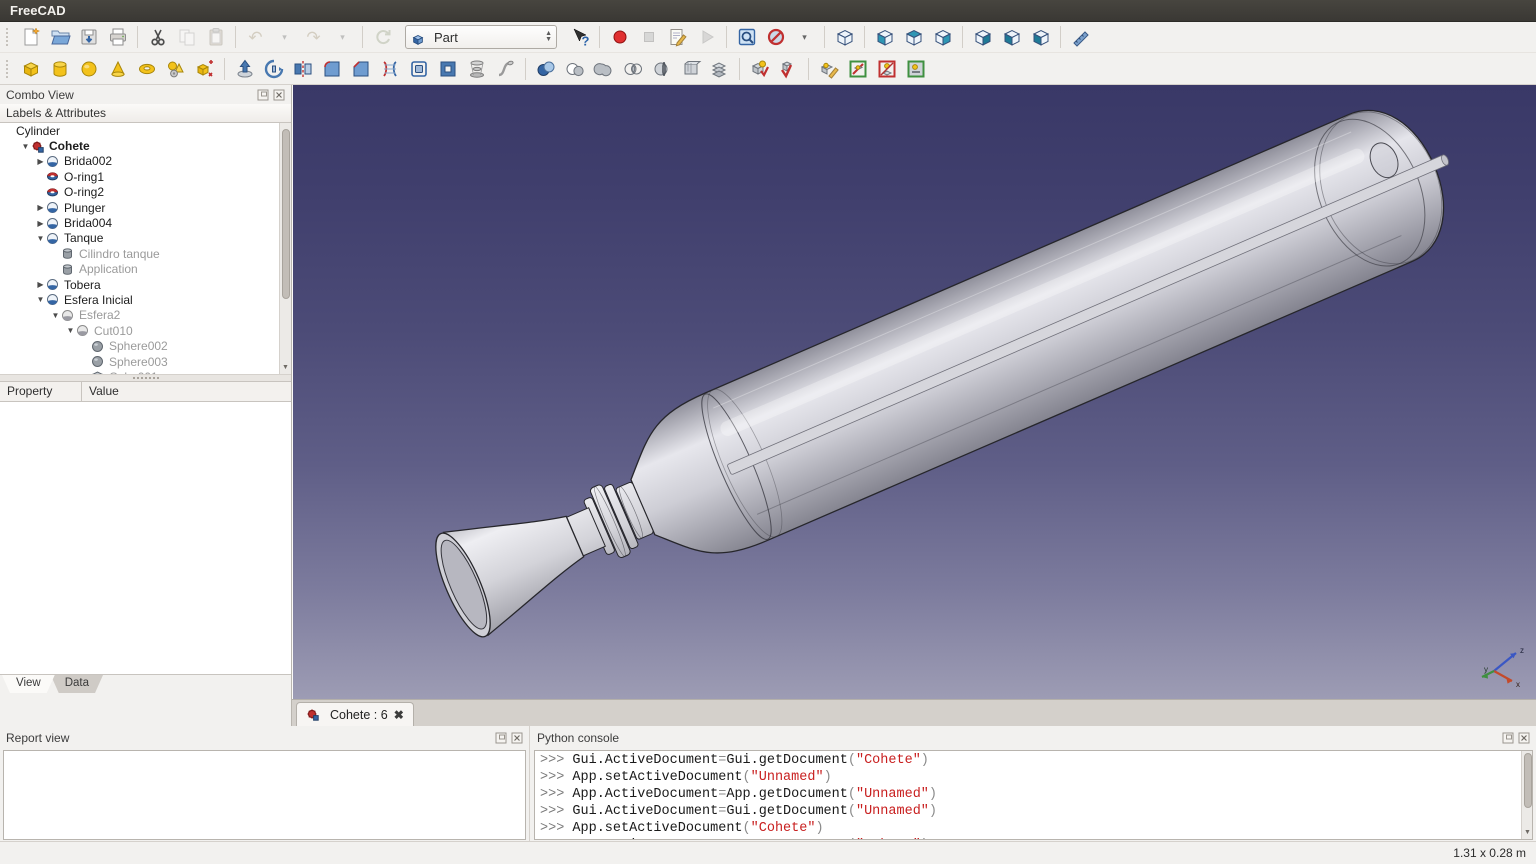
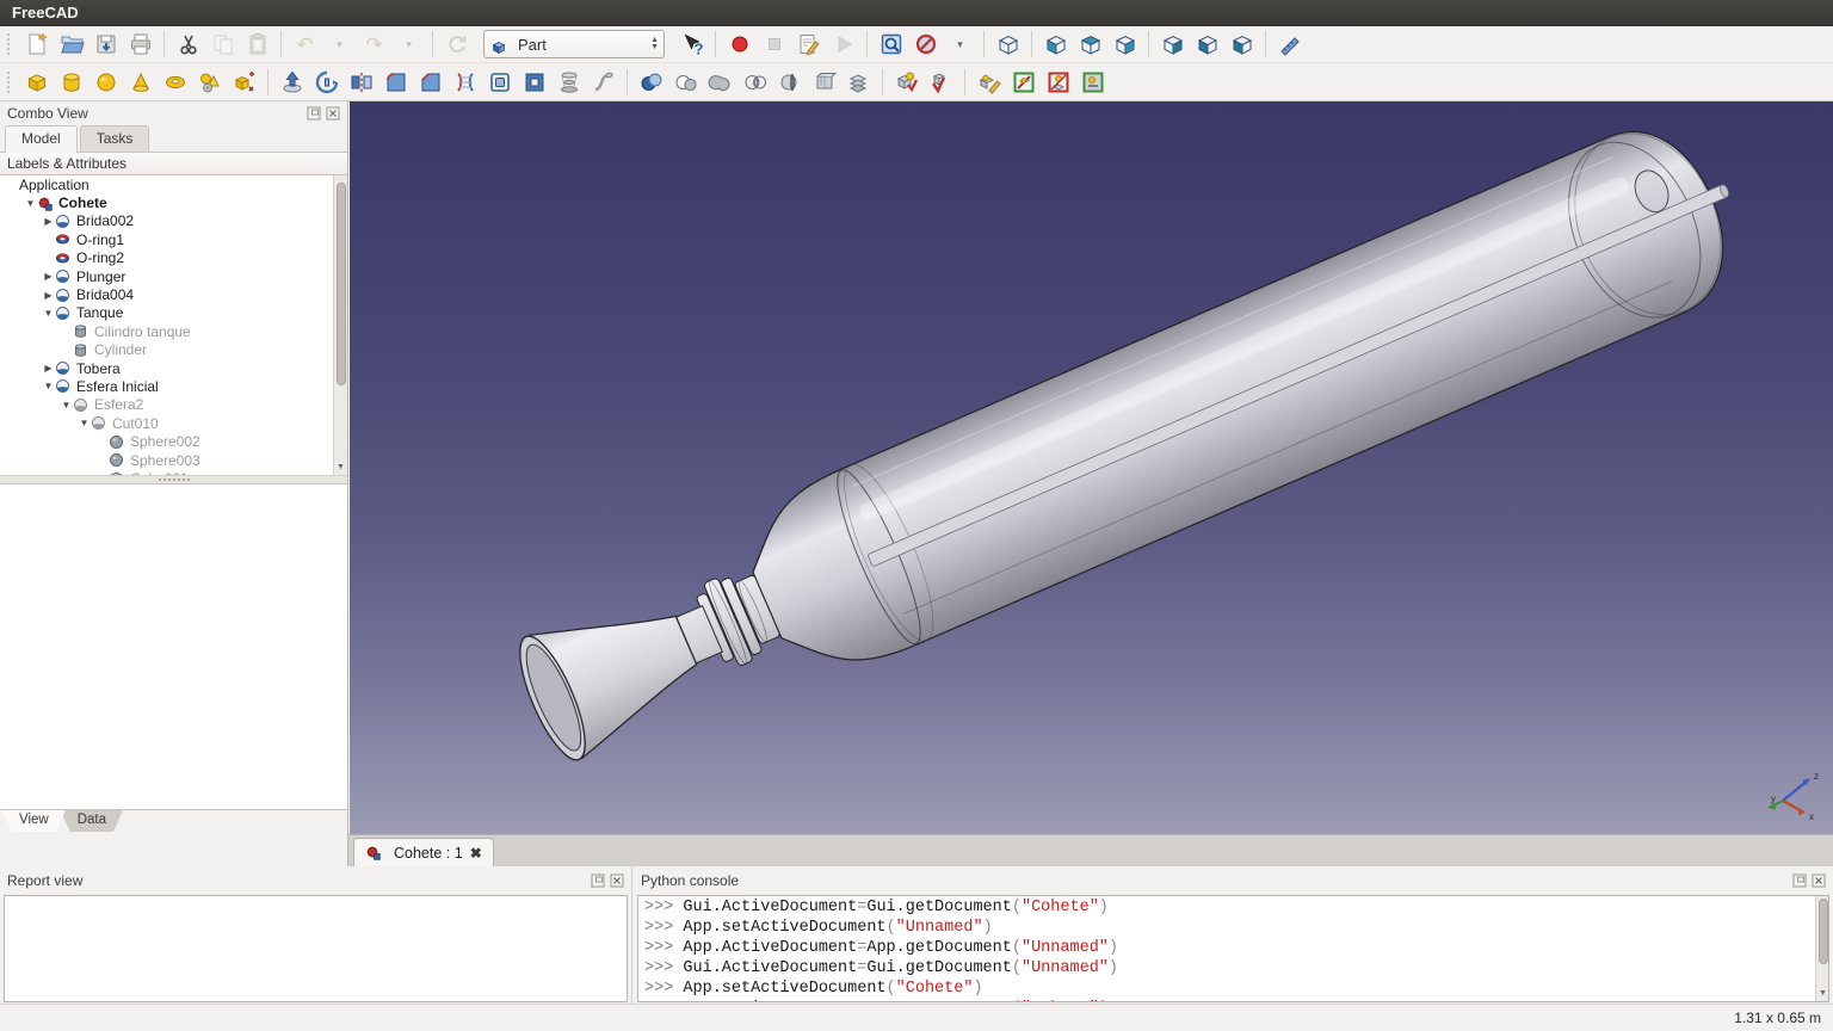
  FreeCAD
  ↶
  ▾
  ↷
  ▾
  Part
  ?
  ▾
  Combo View
+ Model
+ Tasks
  Labels & Attributes
- Cylinder
+ Application
  ▼
  Cohete
  ▶
  Brida002
  O-ring1
  O-ring2
  ▶
  Plunger
  ▶
  Brida004
  ▼
  Tanque
  Cilindro tanque
- Application
+ Cylinder
  ▶
  Tobera
  ▼
  Esfera Inicial
  ▼
  Esfera2
  ▼
  Cut010
  Sphere002
  Sphere003
- Property
- Value
  View
  Data
  z
  x
  y
- Cohete : 6
+ Cohete : 1
  ✖
  Report view
  Python console
  >>> Gui.ActiveDocument=Gui.getDocument("Cohete")
  >>> App.setActiveDocument("Unnamed")
  >>> App.ActiveDocument=App.getDocument("Unnamed")
  >>> Gui.ActiveDocument=Gui.getDocument("Unnamed")
  >>> App.setActiveDocument("Cohete")
- 1.31 x 0.28 m
+ 1.31 x 0.65 m
